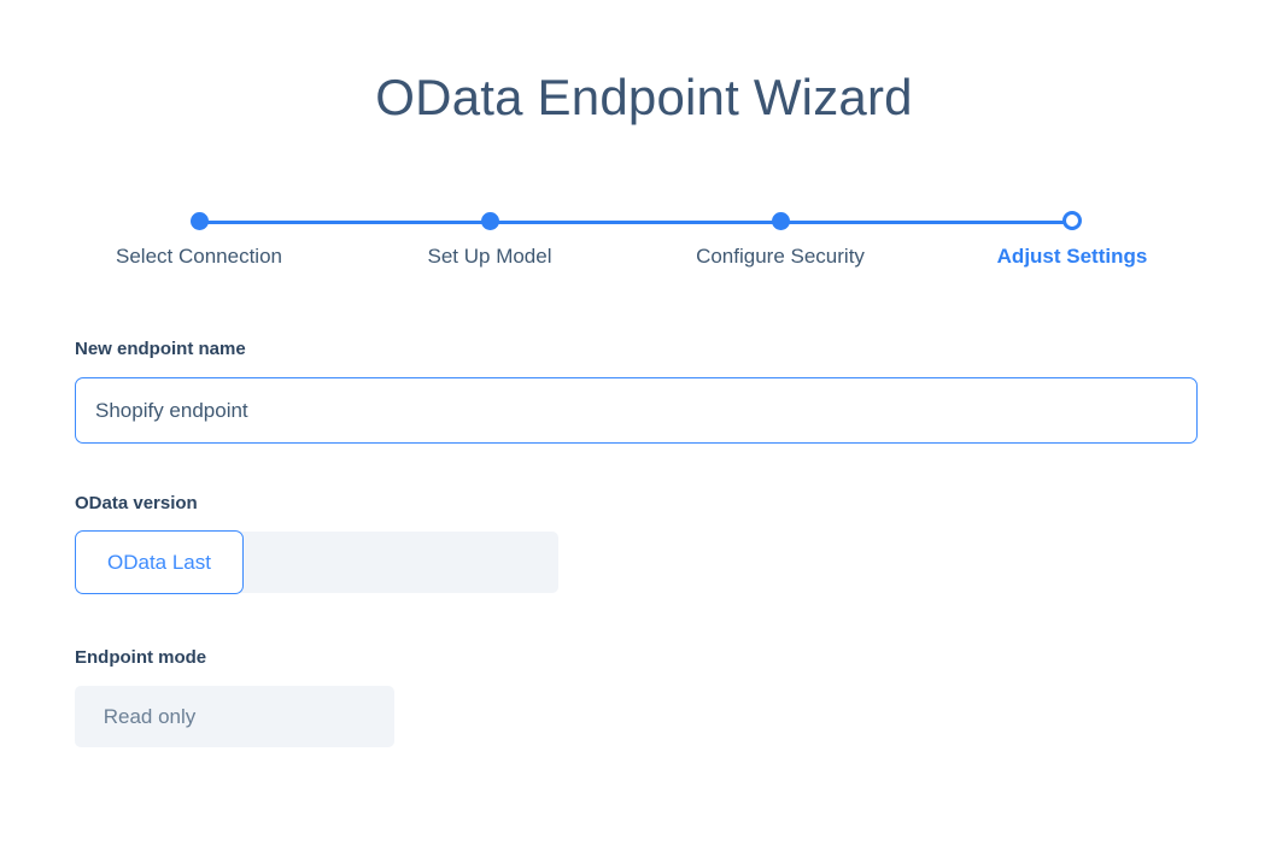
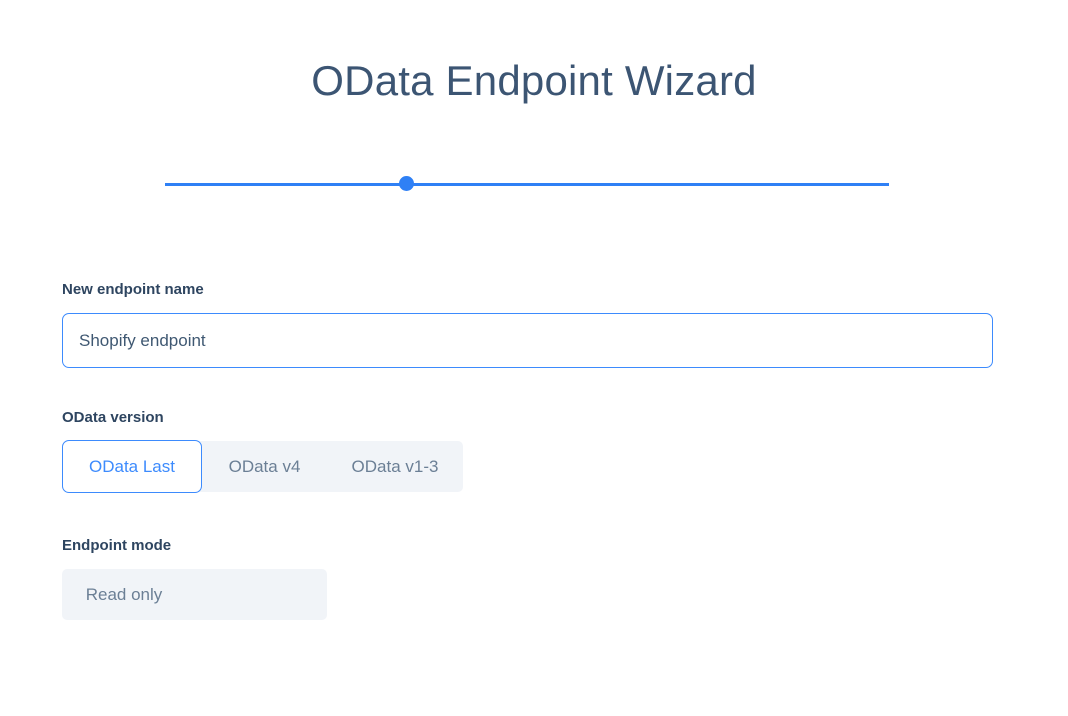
  OData Endpoint Wizard
- Select Connection
- Set Up Model
- Configure Security
- Adjust Settings
  New endpoint name
  Shopify endpoint
  OData version
  OData Last
+ OData v4
+ OData v1-3
  Endpoint mode
  Read only
